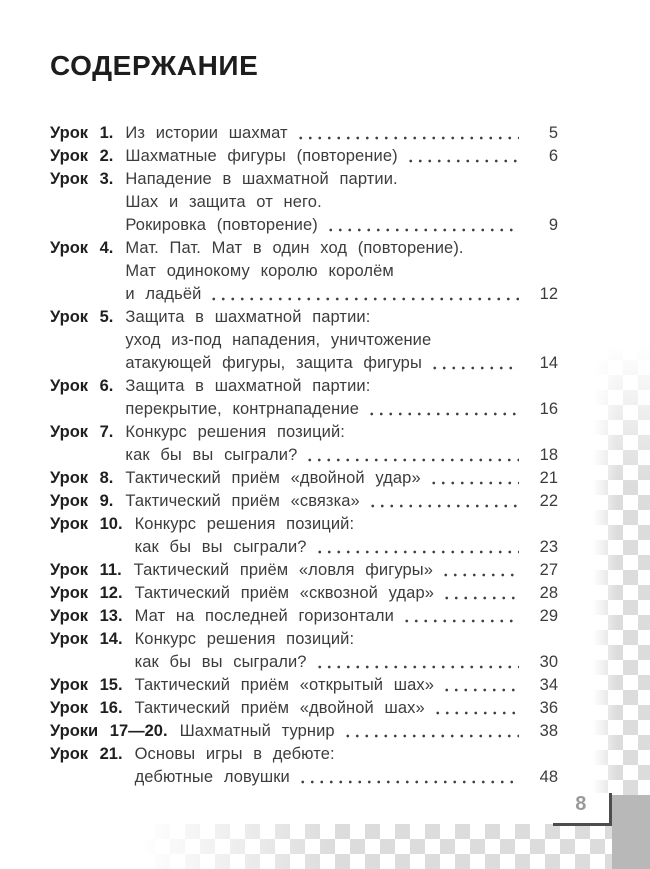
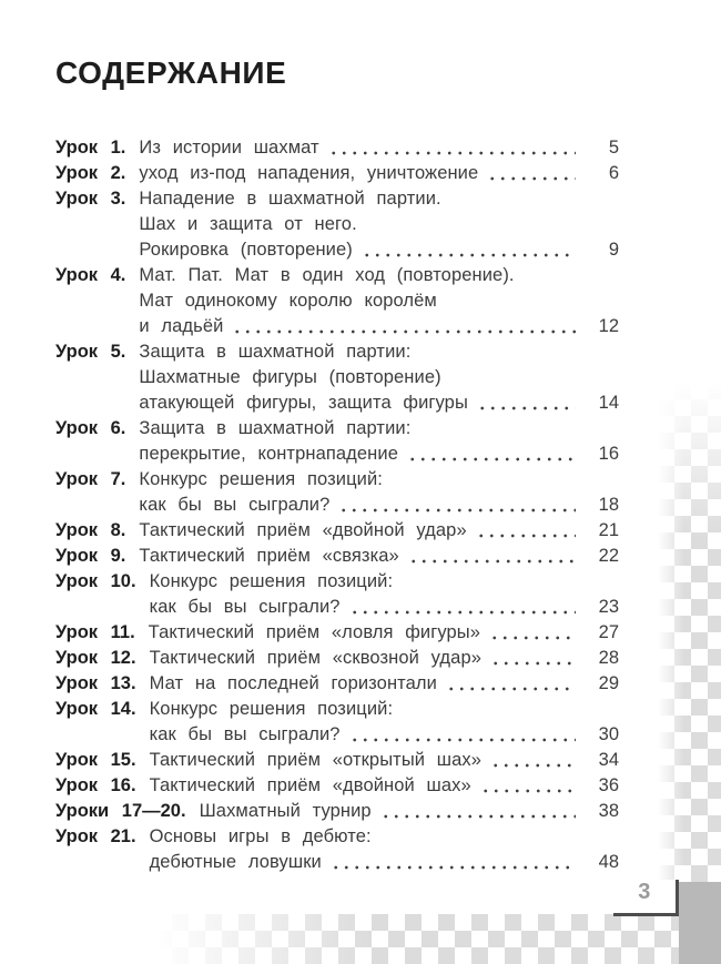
  СОДЕРЖАНИЕ
  Урок 1.
  Из истории шахмат
  5
  Урок 2.
- Шахматные фигуры (повторение)
+ уход из-под нападения, уничтожение
  6
  Урок 3.
  Нападение в шахматной партии.
  Шах и защита от него.
  Рокировка (повторение)
  9
  Урок 4.
  Мат. Пат. Мат в один ход (повторение).
  Мат одинокому королю королём
  и ладьёй
  12
  Урок 5.
  Защита в шахматной партии:
- уход из-под нападения, уничтожение
+ Шахматные фигуры (повторение)
  атакующей фигуры, защита фигуры
  14
  Урок 6.
  Защита в шахматной партии:
  перекрытие, контрнападение
  16
  Урок 7.
  Конкурс решения позиций:
  как бы вы сыграли?
  18
  Урок 8.
  Тактический приём «двойной удар»
  21
  Урок 9.
  Тактический приём «связка»
  22
  Урок 10.
  Конкурс решения позиций:
  как бы вы сыграли?
  23
  Урок 11.
  Тактический приём «ловля фигуры»
  27
  Урок 12.
  Тактический приём «сквозной удар»
  28
  Урок 13.
  Мат на последней горизонтали
  29
  Урок 14.
  Конкурс решения позиций:
  как бы вы сыграли?
  30
  Урок 15.
  Тактический приём «открытый шах»
  34
  Урок 16.
  Тактический приём «двойной шах»
  36
  Уроки 17—20.
  Шахматный турнир
  38
  Урок 21.
  Основы игры в дебюте:
  дебютные ловушки
  48
- 8
+ 3
